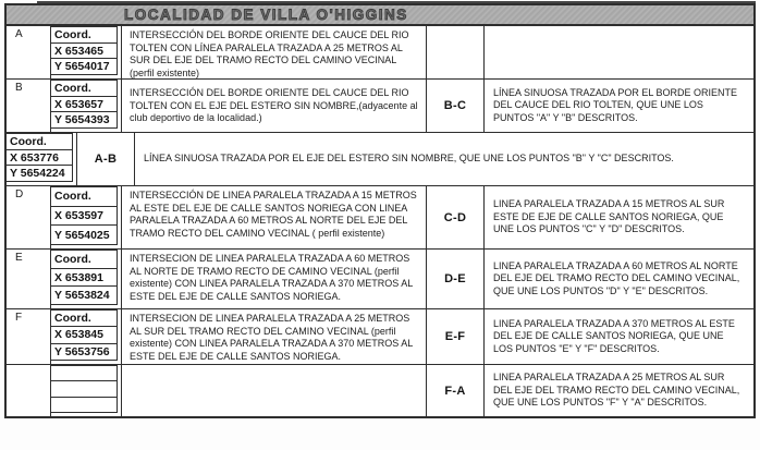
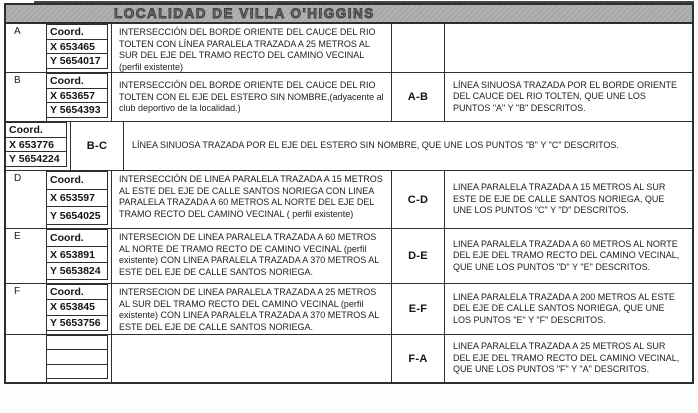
  LOCALIDAD DE VILLA O'HIGGINS
  A
  Coord.
  X 653465
  Y 5654017
  INTERSECCIÓN DEL BORDE ORIENTE DEL CAUCE DEL RIO TOLTEN CON LÍNEA PARALELA TRAZADA A 25 METROS AL SUR DEL EJE DEL TRAMO RECTO DEL CAMINO VECINAL (perfil existente)
  B
  Coord.
  X 653657
  Y 5654393
  INTERSECCIÓN DEL BORDE ORIENTE DEL CAUCE DEL RIO TOLTEN CON EL EJE DEL ESTERO SIN NOMBRE,(adyacente al club deportivo de la localidad.)
- B-C
+ A-B
  LÍNEA SINUOSA TRAZADA POR EL BORDE ORIENTE DEL CAUCE DEL RIO TOLTEN, QUE UNE LOS PUNTOS "A" Y "B" DESCRITOS.
  Coord.
  X 653776
  Y 5654224
- A-B
+ B-C
  LÍNEA SINUOSA TRAZADA POR EL EJE DEL ESTERO SIN NOMBRE, QUE UNE LOS PUNTOS "B" Y "C" DESCRITOS.
  D
  Coord.
  X 653597
  Y 5654025
  INTERSECCIÓN DE LINEA PARALELA TRAZADA A 15 METROS AL ESTE DEL EJE DE CALLE SANTOS NORIEGA CON LINEA PARALELA TRAZADA A 60 METROS AL NORTE DEL EJE DEL TRAMO RECTO DEL CAMINO VECINAL ( perfil existente)
  C-D
  LINEA PARALELA TRAZADA A 15 METROS AL SUR ESTE DE EJE DE CALLE SANTOS NORIEGA, QUE UNE LOS PUNTOS "C" Y "D" DESCRITOS.
  E
  Coord.
  X 653891
  Y 5653824
  INTERSECION DE LINEA PARALELA TRAZADA A 60 METROS AL NORTE DE TRAMO RECTO DE CAMINO VECINAL (perfil existente) CON LINEA PARALELA TRAZADA A 370 METROS AL ESTE DEL EJE DE CALLE SANTOS NORIEGA.
  D-E
  LINEA PARALELA TRAZADA A 60 METROS AL NORTE DEL EJE DEL TRAMO RECTO DEL CAMINO VECINAL, QUE UNE LOS PUNTOS "D" Y "E" DESCRITOS.
  F
  Coord.
  X 653845
  Y 5653756
  INTERSECION DE LINEA PARALELA TRAZADA A 25 METROS AL SUR DEL TRAMO RECTO DEL CAMINO VECINAL (perfil existente) CON LINEA PARALELA TRAZADA A 370 METROS AL ESTE DEL EJE DE CALLE SANTOS NORIEGA.
  E-F
- LINEA PARALELA TRAZADA A 370 METROS AL ESTE DEL EJE DE CALLE SANTOS NORIEGA, QUE UNE LOS PUNTOS "E" Y "F" DESCRITOS.
+ LINEA PARALELA TRAZADA A 200 METROS AL ESTE DEL EJE DE CALLE SANTOS NORIEGA, QUE UNE LOS PUNTOS "E" Y "F" DESCRITOS.
  F-A
  LINEA PARALELA TRAZADA A 25 METROS AL SUR DEL EJE DEL TRAMO RECTO DEL CAMINO VECINAL, QUE UNE LOS PUNTOS "F" Y "A" DESCRITOS.
